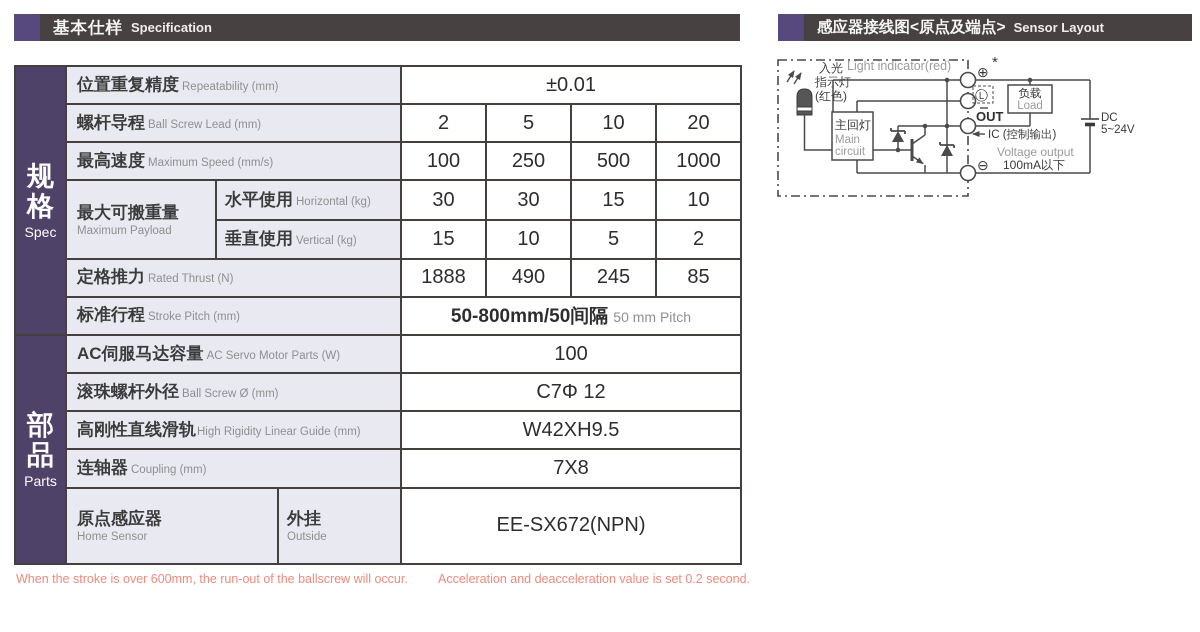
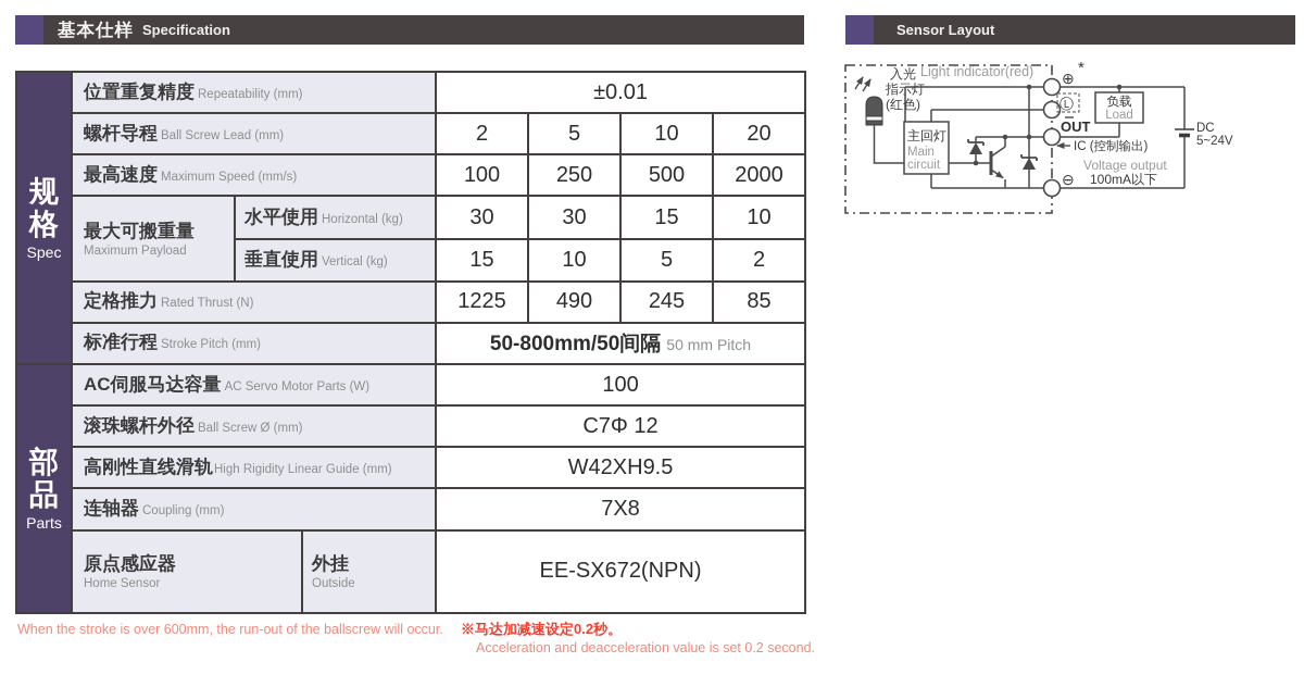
  基本仕样
  Specification
- 感应器接线图<原点及端点>
  Sensor Layout
  规格 Spec	位置重复精度 Repeatability (mm)	±0.01
  螺杆导程 Ball Screw Lead (mm)	2	5	10	20
- 最高速度 Maximum Speed (mm/s)	100	250	500	1000
+ 最高速度 Maximum Speed (mm/s)	100	250	500	2000
  最大可搬重量 Maximum Payload	水平使用 Horizontal (kg)	30	30	15	10
  垂直使用 Vertical (kg)	15	10	5	2
- 定格推力 Rated Thrust (N)	1888	490	245	85
+ 定格推力 Rated Thrust (N)	1225	490	245	85
  标准行程 Stroke Pitch (mm)	50-800mm/50间隔 50 mm Pitch
  部品 Parts	AC伺服马达容量 AC Servo Motor Parts (W)	100
  滚珠螺杆外径 Ball Screw Ø (mm)	C7Φ 12
  高刚性直线滑轨High Rigidity Linear Guide (mm)	W42XH9.5
  连轴器 Coupling (mm)	7X8
  原点感应器 Home Sensor	外挂 Outside	EE-SX672(NPN)
  When the stroke is over 600mm, the run-out of the ballscrew will occur.
+ ※马达加减速设定0.2秒。
  Acceleration and deacceleration value is set 0.2 second.
  入光
  (红色)
  Light indicator(red)
  主回灯
  Main
  circuit
  ⊕
  *
  Ⓛ
  OUT
  IC (控制输出)
  ⊖
  负载
  Load
  DC
  5~24V
  Voltage output
  100mA以下
